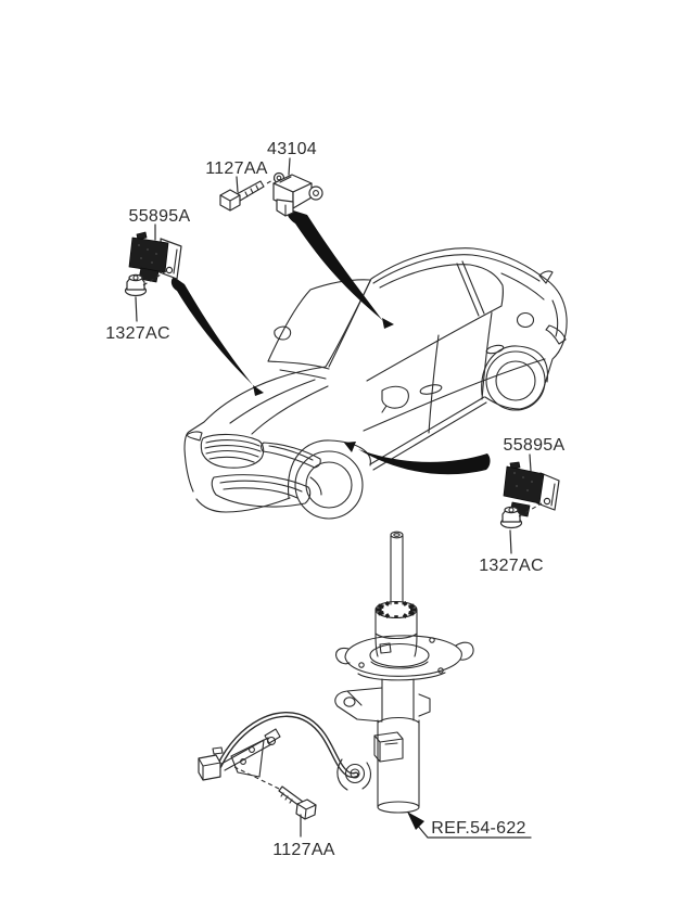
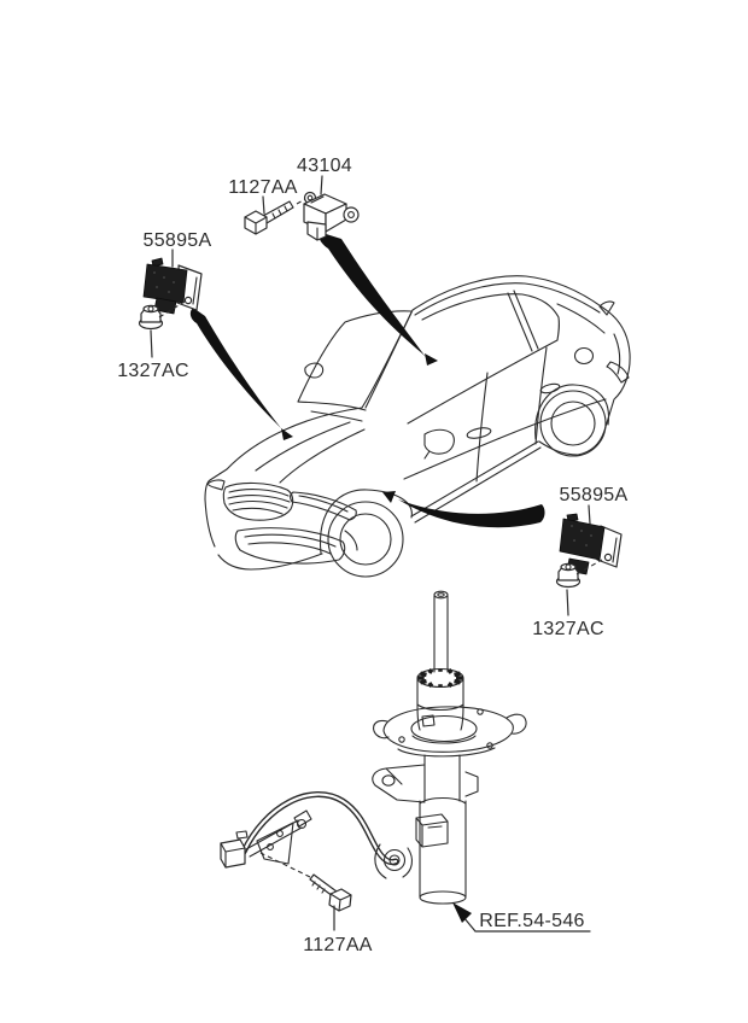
  43104
  1127AA
  55895A
  1327AC
  55895A
  1327AC
  1127AA
- REF.54-622
+ REF.54-546
